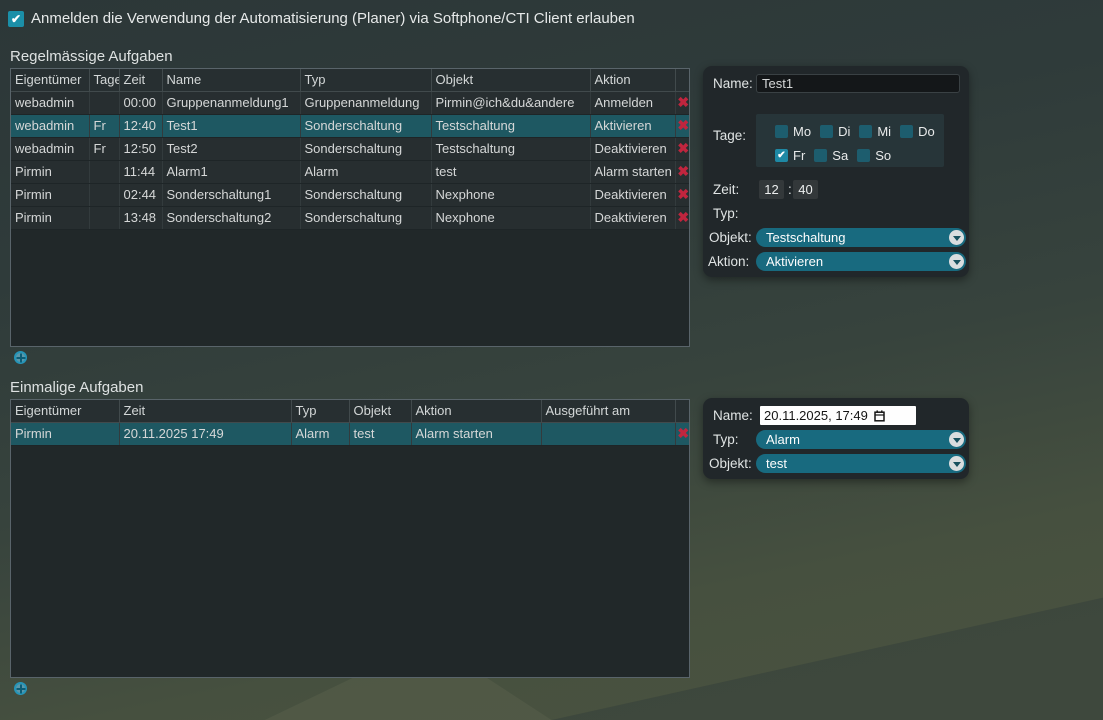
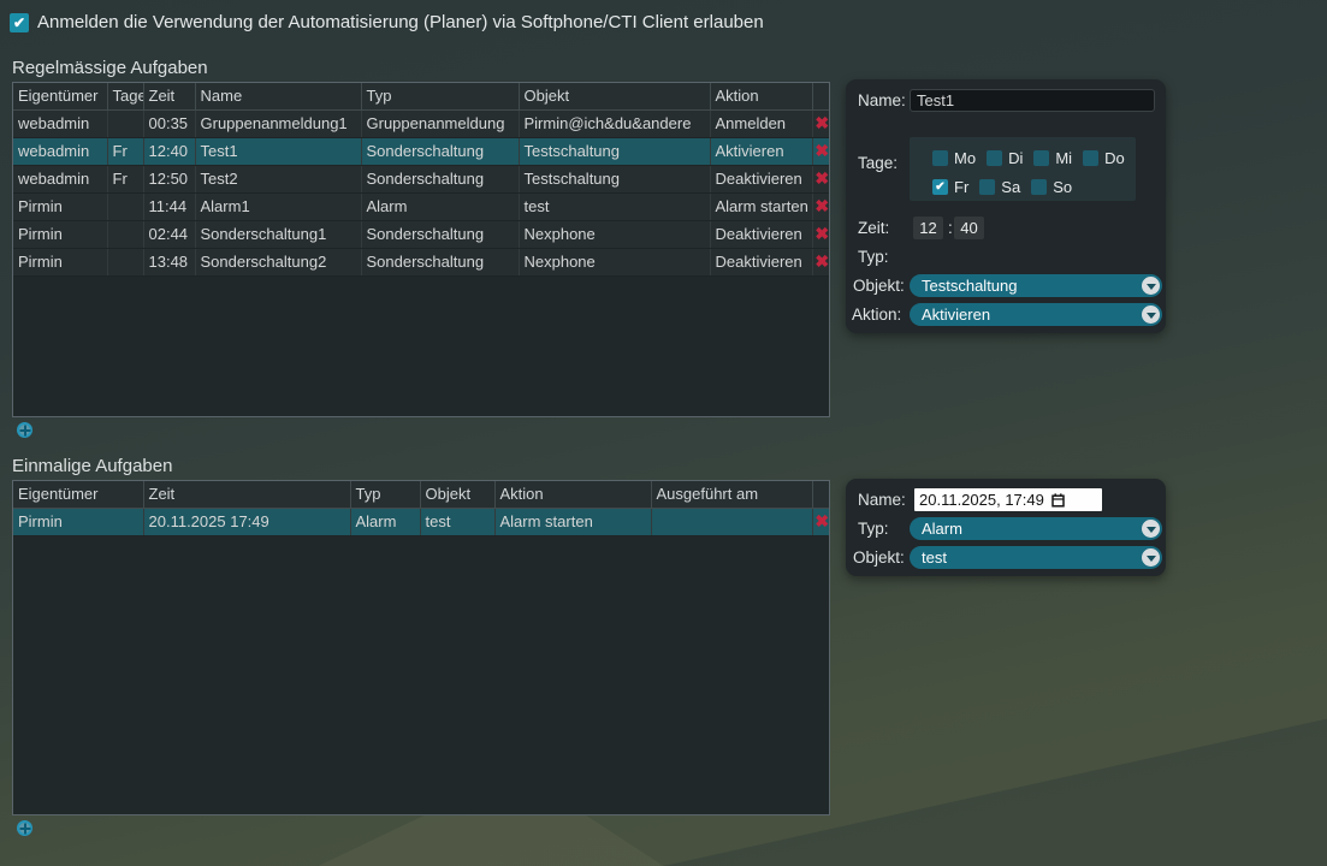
  ✔
  Anmelden die Verwendung der Automatisierung (Planer) via Softphone/CTI Client erlauben
  Regelmässige Aufgaben
  Eigentümer	Tage	Zeit	Name	Typ	Objekt	Aktion
- webadmin		00:00	Gruppenanmeldung1	Gruppenanmeldung	Pirmin@ich&du&andere	Anmelden	✖
+ webadmin		00:35	Gruppenanmeldung1	Gruppenanmeldung	Pirmin@ich&du&andere	Anmelden	✖
  webadmin	Fr	12:40	Test1	Sonderschaltung	Testschaltung	Aktivieren	✖
  webadmin	Fr	12:50	Test2	Sonderschaltung	Testschaltung	Deaktivieren	✖
  Pirmin		11:44	Alarm1	Alarm	test	Alarm starten	✖
  Pirmin		02:44	Sonderschaltung1	Sonderschaltung	Nexphone	Deaktivieren	✖
  Pirmin		13:48	Sonderschaltung2	Sonderschaltung	Nexphone	Deaktivieren	✖
  Name:
  Test1
  Tage:
  Mo
  Di
  Mi
  Do
  ✔
  Fr
  Sa
  So
  Zeit:
  12
  :
  40
  Typ:
  Objekt:
  Testschaltung
  Aktion:
  Aktivieren
  Einmalige Aufgaben
  Eigentümer	Zeit	Typ	Objekt	Aktion	Ausgeführt am
  Pirmin	20.11.2025 17:49	Alarm	test	Alarm starten		✖
  Name:
  20.11.2025, 17:49
  Typ:
  Alarm
  Objekt:
  test
